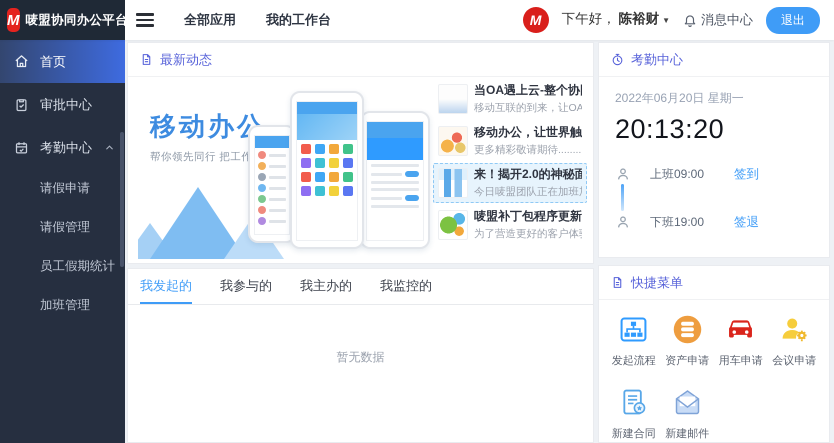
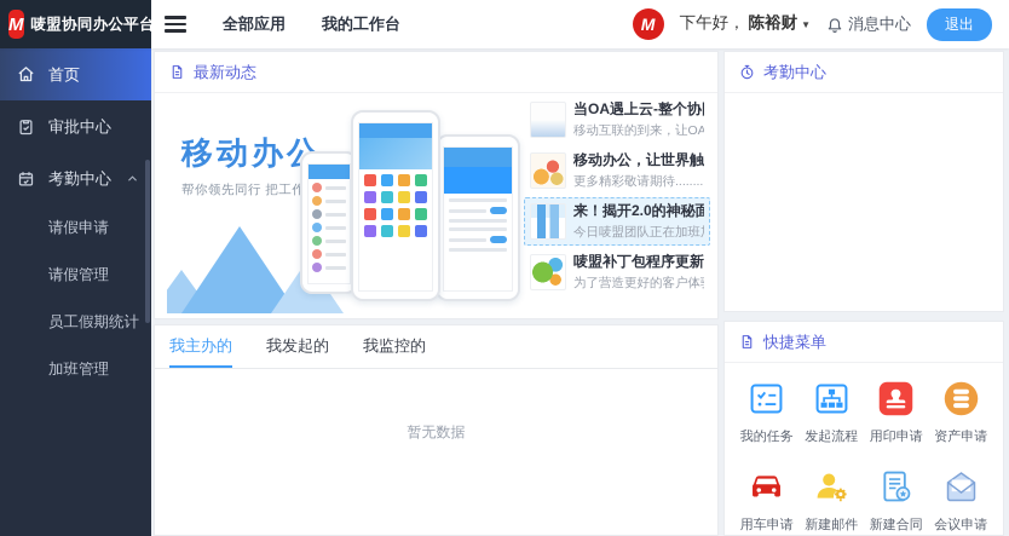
  M
  唛盟协同办公平台
  全部应用
  我的工作台
  M
  下午好，
  陈裕财
  ▼
  消息中心
  退出
  首页
  审批中心
  考勤中心
  请假申请
  请假管理
  员工假期统计
  加班管理
  最新动态
  移动办
  当OA遇上云-整个协
  移动互联的到来，让OA
  移动办公，让世界触
  更多精彩敬请期待........
  来！揭开2.0的神秘面
  今日唛盟团队正在加班
  唛盟补丁包程序更新
  为了营造更好的客户体
- 我发起的
+ 我主办的
- 我参与的
- 我主办的
+ 我发起的
  我监控的
  暂无数据
  考勤中心
- 2022年06月20日 星期一
- 20:13:20
- 上班09:00
- 签到
- 下班19:00
- 签退
  快捷菜单
+ 我的任务
  发起流程
+ 用印申请
  资产申请
  用车申请
- 会议申请
+ 新建邮件
  新建合同
- 新建邮件
+ 会议申请
